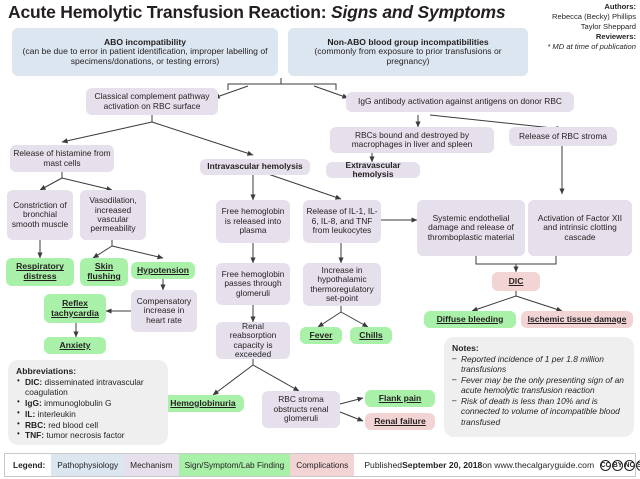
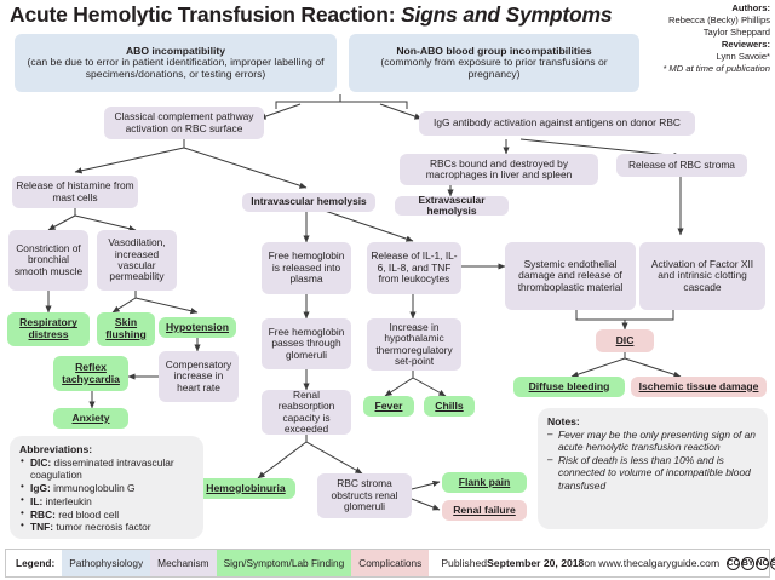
  Acute Hemolytic Transfusion Reaction: Signs and Symptoms
  Authors:
  Rebecca (Becky) Phillips
  Taylor Sheppard
  Reviewers:
+ Lynn Savoie*
  * MD at time of publication
  ABO incompatibility
  (can be due to error in patient identification, improper labelling of specimens/donations, or testing errors)
  Non-ABO blood group incompatibilities
  (commonly from exposure to prior transfusions or pregnancy)
  Classical complement pathway activation on RBC surface
  IgG antibody activation against antigens on donor RBC
  RBCs bound and destroyed by macrophages in liver and spleen
  Release of RBC stroma
  Release of histamine from mast cells
  Intravascular hemolysis
  Extravascular hemolysis
  Constriction of bronchial smooth muscle
  Vasodilation, increased vascular permeability
  Free hemoglobin is released into plasma
  Release of IL-1, IL-6, IL-8, and TNF from leukocytes
  Systemic endothelial damage and release of thromboplastic material
  Activation of Factor XII and intrinsic clotting cascade
  Respiratory distress
  Skin flushing
  Hypotension
  Free hemoglobin passes through glomeruli
  Increase in hypothalamic thermoregulatory set-point
  DIC
  Reflex tachycardia
  Compensatory increase in heart rate
  Diffuse bleeding
  Ischemic tissue damage
  Anxiety
  Renal reabsorption capacity is exceeded
  Fever
  Chills
  Hemoglobinuria
  RBC stroma obstructs renal glomeruli
  Flank pain
  Renal failure
  Abbreviations:
  DIC: disseminated intravascular coagulation
  IgG: immunoglobulin G
  IL: interleukin
  RBC: red blood cell
  TNF: tumor necrosis factor
  Notes:
- Reported incidence of 1 per 1.8 million transfusions
  Fever may be the only presenting sign of an acute hemolytic transfusion reaction
  Risk of death is less than 10% and is connected to volume of incompatible blood transfused
  Legend:
  Pathophysiology
  Mechanism
  Sign/Symptom/Lab Finding
  Complications
  Published
  September 20, 2018
  on www.thecalgaryguide.com
